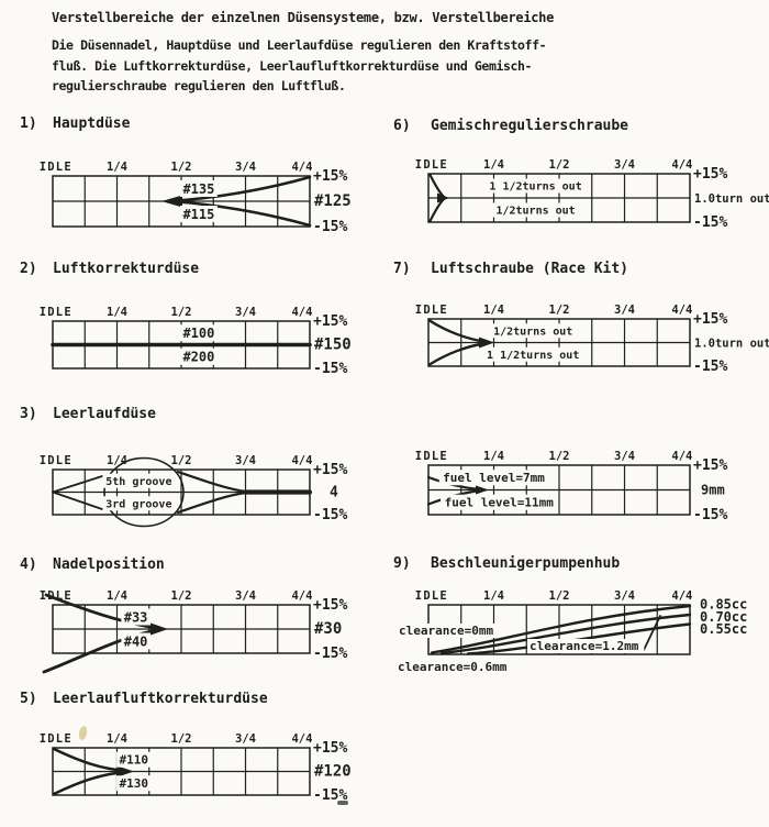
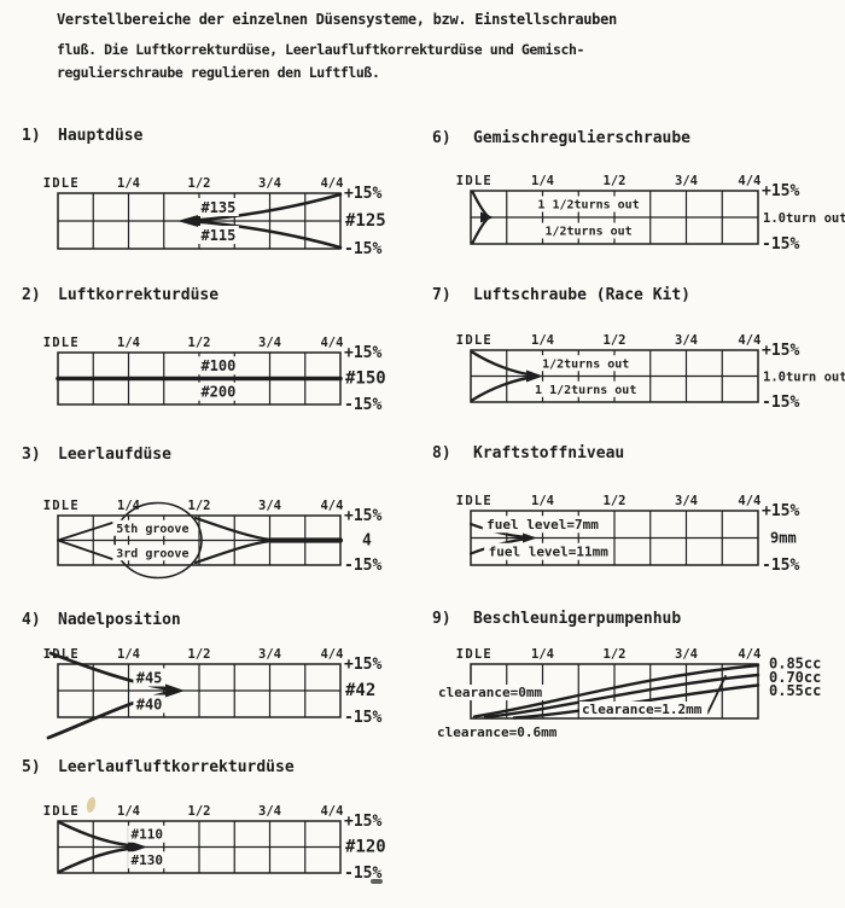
- Verstellbereiche der einzelnen Düsensysteme, bzw. Verstellbereiche
+ Verstellbereiche der einzelnen Düsensysteme, bzw. Einstellschrauben
- Die Düsennadel, Hauptdüse und Leerlaufdüse regulieren den Kraftstoff-
  fluß. Die Luftkorrekturdüse, Leerlaufluftkorrekturdüse und Gemisch-
  regulierschraube regulieren den Luftfluß.
  1)
  Hauptdüse
  2)
  Luftkorrekturdüse
  3)
  Leerlaufdüse
  4)
  Nadelposition
  5)
  Leerlaufluftkorrekturdüse
  6)
  Gemischregulierschraube
  7)
  Luftschraube (Race Kit)
+ 8)
+ Kraftstoffniveau
  9)
  Beschleunigerpumpenhub
  #135
  #115
  IDLE
  1/4
  1/2
  3/4
  4/4
  +15%
  -15%
  #125
  #100
  #200
  IDLE
  1/4
  1/2
  3/4
  4/4
  +15%
  -15%
  #150
  5th groove
  3rd groove
  IDLE
  1/4
  1/2
  3/4
  4/4
  +15%
  -15%
  4
- #33
+ #45
  #40
  IDLE
  1/4
  1/2
  3/4
  4/4
  +15%
  -15%
- #30
+ #42
  #110
  #130
  IDLE
  1/4
  1/2
  3/4
  4/4
  +15%
  -15%
  #120
  1 1/2turns out
  1/2turns out
  IDLE
  1/4
  1/2
  3/4
  4/4
  +15%
  -15%
  1.0turn out
  1/2turns out
  1 1/2turns out
  IDLE
  1/4
  1/2
  3/4
  4/4
  +15%
  -15%
  1.0turn out
  fuel level=7mm
  fuel level=11mm
  IDLE
  1/4
  1/2
  3/4
  4/4
  +15%
  -15%
  9mm
  IDLE
  1/4
  1/2
  3/4
  4/4
  0.85cc
  0.70cc
  0.55cc
  clearance=0mm
  clearance=1.2mm
  clearance=0.6mm
